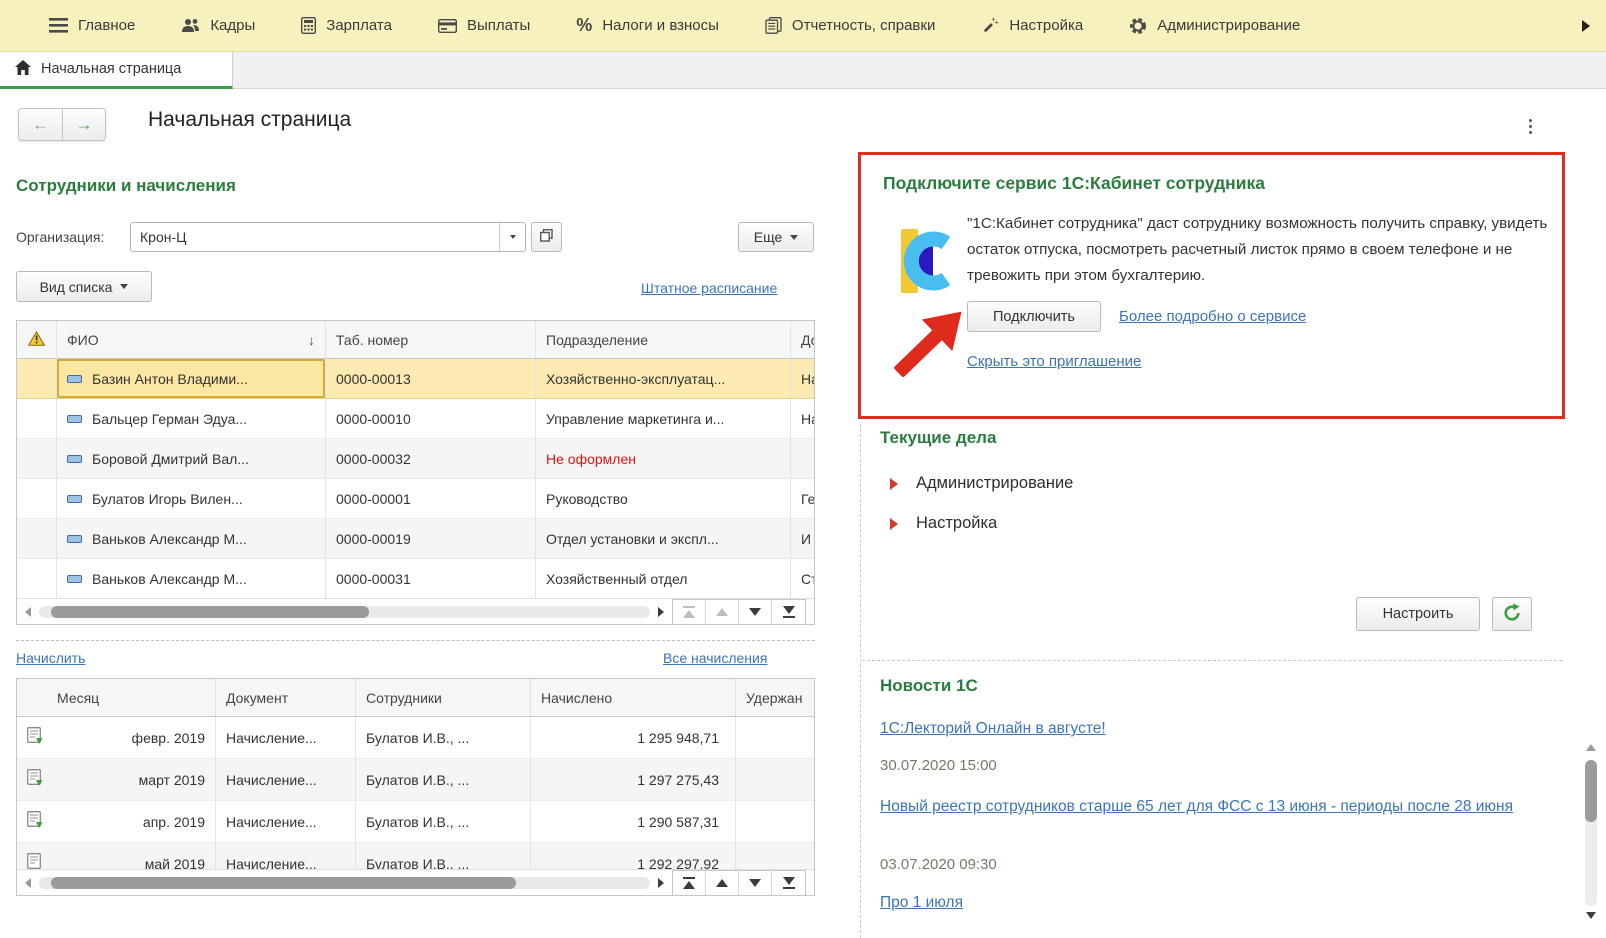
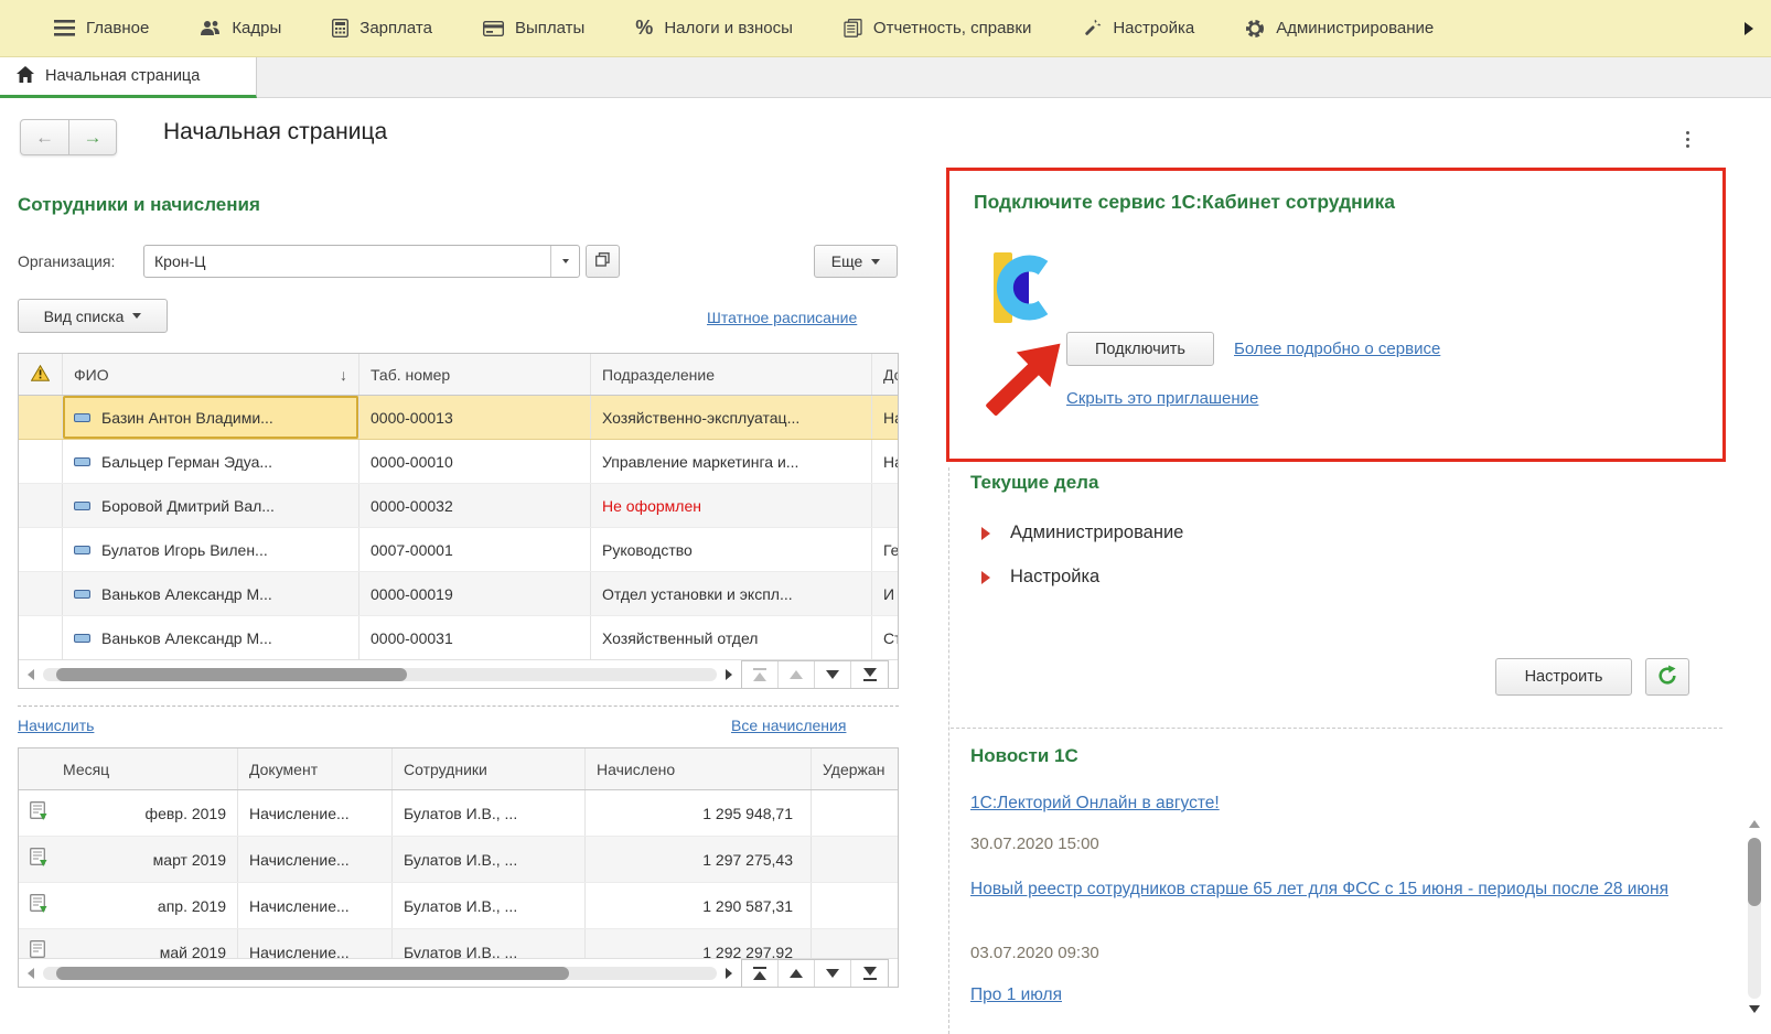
  Главное
  Кадры
  Зарплата
  Выплаты
  %
  Налоги и взносы
  Отчетность, справки
  Настройка
  Администрирование
  Начальная страница
  ←
  →
  Начальная страница
  Сотрудники и начисления
  Организация:
  Крон-Ц
  Еще
  Вид списка
  Штатное расписание
  ФИО
  ↓
  Таб. номер
  Подразделение
  Базин Антон Владими...
  0000-00013
  Хозяйственно-эксплуатац...
  Бальцер Герман Эдуа...
  0000-00010
  Управление маркетинга и...
  Боровой Дмитрий Вал...
  0000-00032
  Не оформлен
  Булатов Игорь Вилен...
- 0000-00001
+ 0007-00001
  Руководство
  Ге
  Ваньков Александр М...
  0000-00019
  Отдел установки и экспл...
  И
  Ваньков Александр М...
  0000-00031
  Хозяйственный отдел
  Начислить
  Все начисления
  Месяц
  Документ
  Сотрудники
  Начислено
  Удержан
  февр. 2019
  Начисление...
  Булатов И.В., ...
  1 295 948,71
  март 2019
  Начисление...
  Булатов И.В., ...
  1 297 275,43
  апр. 2019
  Начисление...
  Булатов И.В., ...
  1 290 587,31
  май 2019
  Начисление...
  Булатов И.В., ...
  1 292 297,92
  Подключите сервис 1С:Кабинет сотрудника
- "1С:Кабинет сотрудника" даст сотруднику возможность получить справку, увидеть остаток отпуска, посмотреть расчетный листок прямо в своем телефоне и не тревожить при этом бухгалтерию.
  Подключить
  Более подробно о сервисе
  Скрыть это приглашение
  Текущие дела
  Администрирование
  Настройка
  Настроить
  Новости 1С
  1С:Лекторий Онлайн в августе!
  30.07.2020 15:00
- Новый реестр сотрудников старше 65 лет для ФСС с 13 июня - периоды после 28 июня
+ Новый реестр сотрудников старше 65 лет для ФСС с 15 июня - периоды после 28 июня
  03.07.2020 09:30
  Про 1 июля
